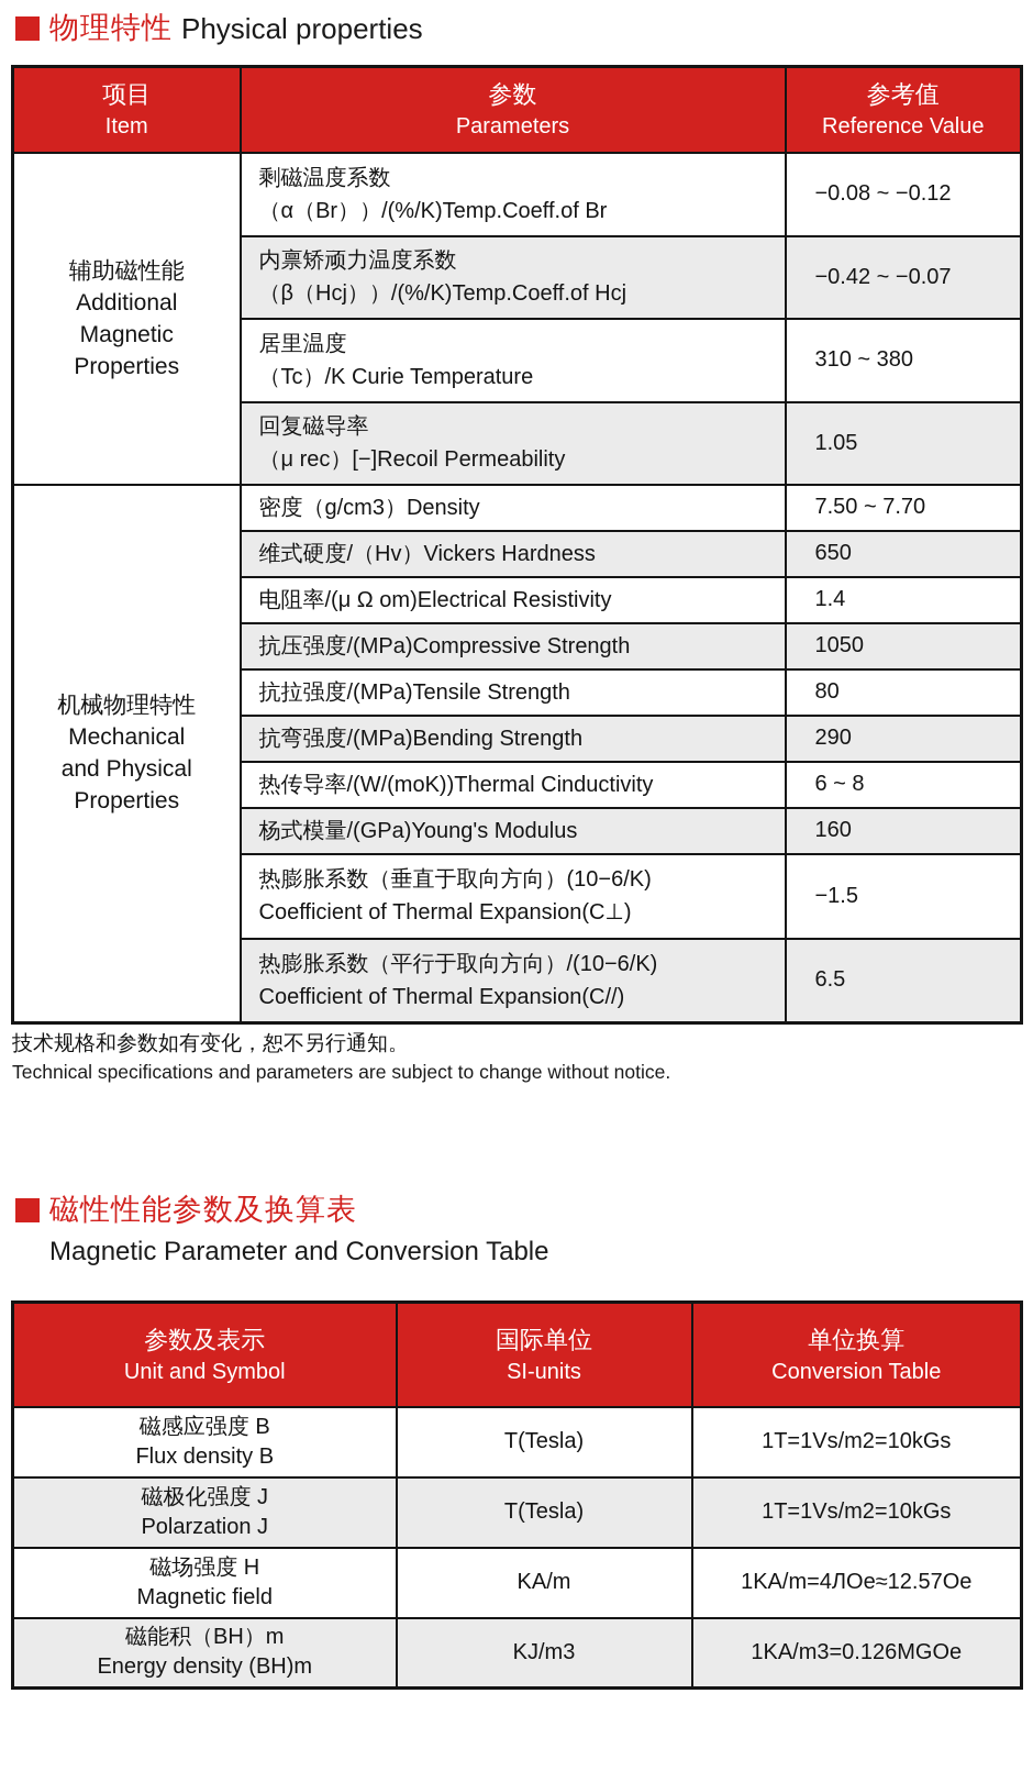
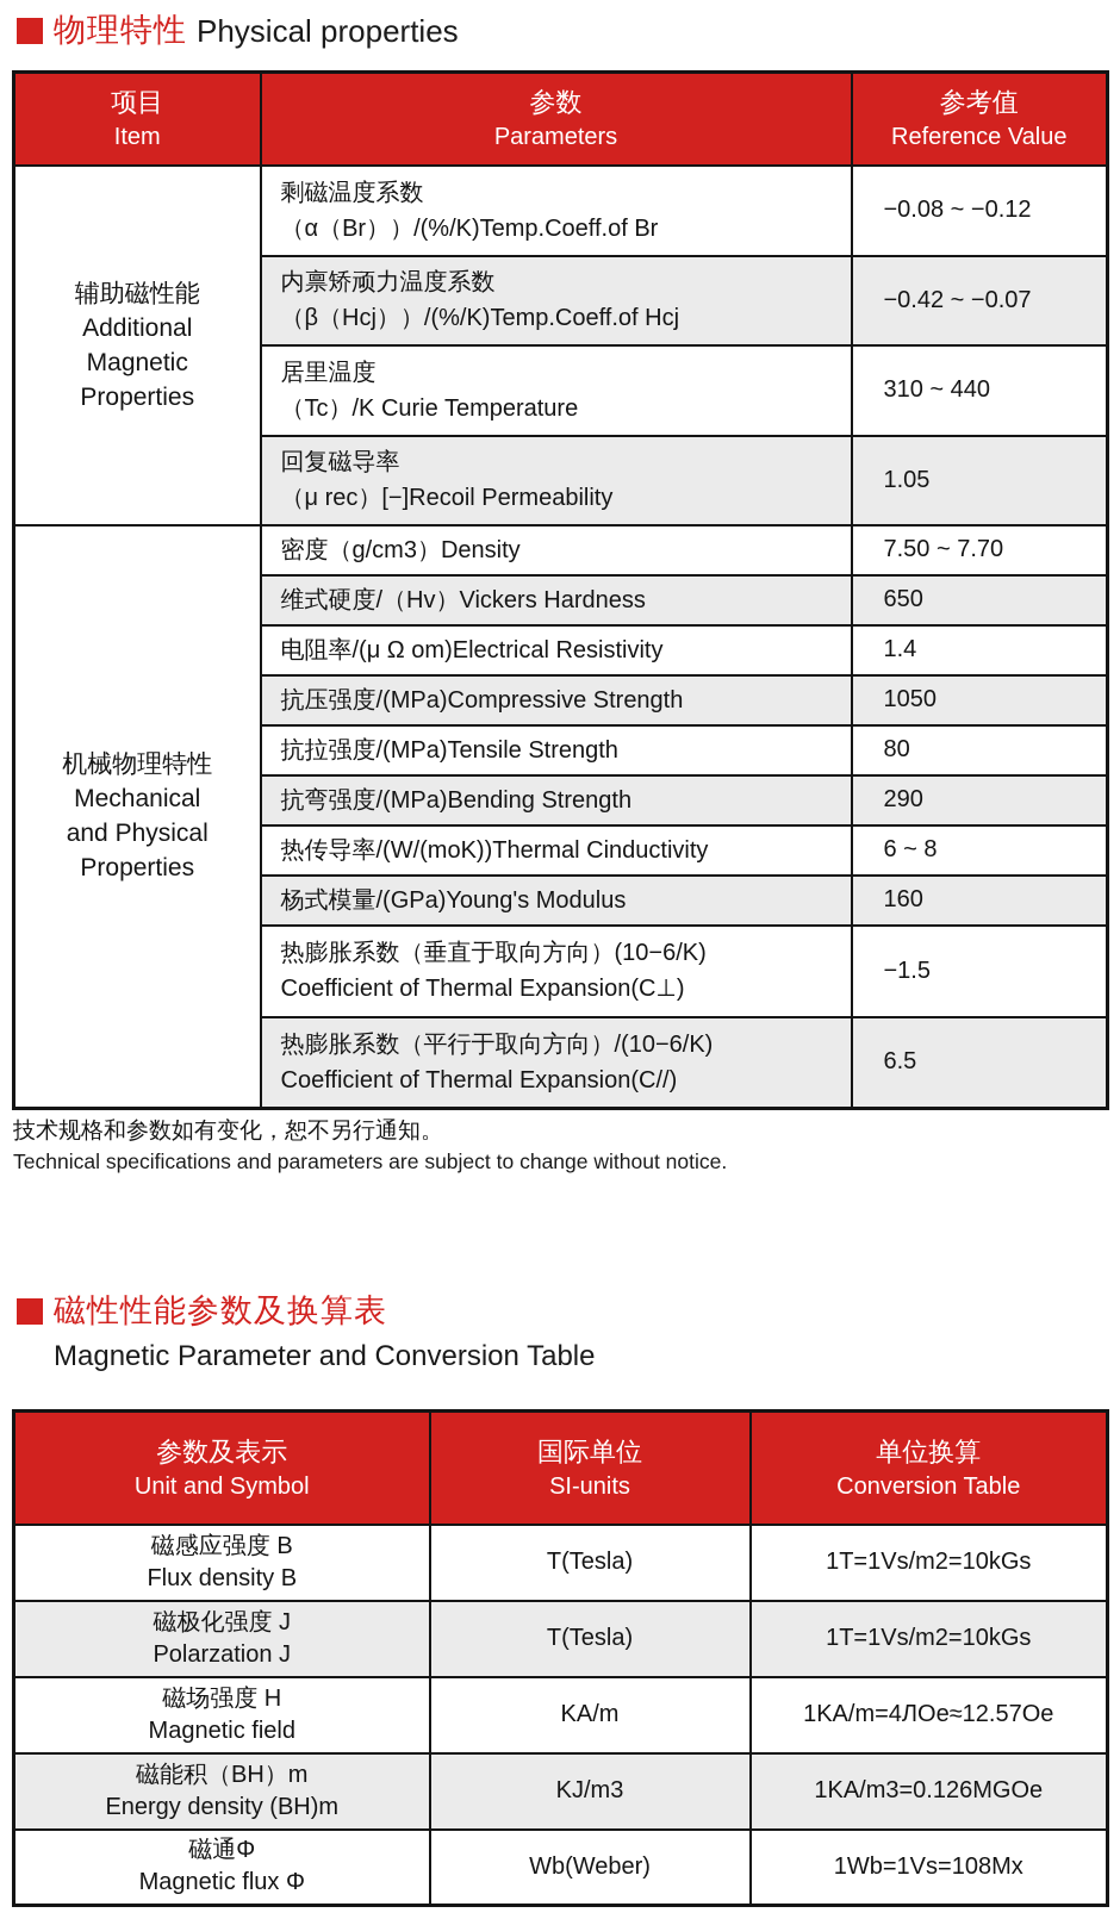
  物理特性
  Physical properties
  项目 Item	参数 Parameters	参考值 Reference Value
  辅助磁性能 Additional Magnetic Properties	剩磁温度系数 （α（Br））/(%/K)Temp.Coeff.of Br	−0.08 ~ −0.12
  内禀矫顽力温度系数 （β（Hcj））/(%/K)Temp.Coeff.of Hcj	−0.42 ~ −0.07
- 居里温度 （Tc）/K Curie Temperature	310 ~ 380
+ 居里温度 （Tc）/K Curie Temperature	310 ~ 440
  回复磁导率 （μ rec）[−]Recoil Permeability	1.05
  机械物理特性 Mechanical and Physical Properties	密度（g/cm3）Density	7.50 ~ 7.70
  维式硬度/（Hv）Vickers Hardness	650
  电阻率/(μ Ω om)Electrical Resistivity	1.4
  抗压强度/(MPa)Compressive Strength	1050
  抗拉强度/(MPa)Tensile Strength	80
  抗弯强度/(MPa)Bending Strength	290
  热传导率/(W/(moK))Thermal Cinductivity	6 ~ 8
  杨式模量/(GPa)Young's Modulus	160
  热膨胀系数（垂直于取向方向）(10−6/K) Coefficient of Thermal Expansion(C⊥)	−1.5
  热膨胀系数（平行于取向方向）/(10−6/K) Coefficient of Thermal Expansion(C//)	6.5
  技术规格和参数如有变化，恕不另行通知。
  Technical specifications and parameters are subject to change without notice.
  磁性性能参数及换算表
  Magnetic Parameter and Conversion Table
  参数及表示 Unit and Symbol	国际单位 SI-units	单位换算 Conversion Table
  磁感应强度 B Flux density B	T(Tesla)	1T=1Vs/m2=10kGs
  磁极化强度 J Polarzation J	T(Tesla)	1T=1Vs/m2=10kGs
  磁场强度 H Magnetic field	KA/m	1KA/m=4ЛOe≈12.57Oe
  磁能积（BH）m Energy density (BH)m	KJ/m3	1KA/m3=0.126MGOe
+ 磁通Φ Magnetic flux Φ	Wb(Weber)	1Wb=1Vs=108Mx
